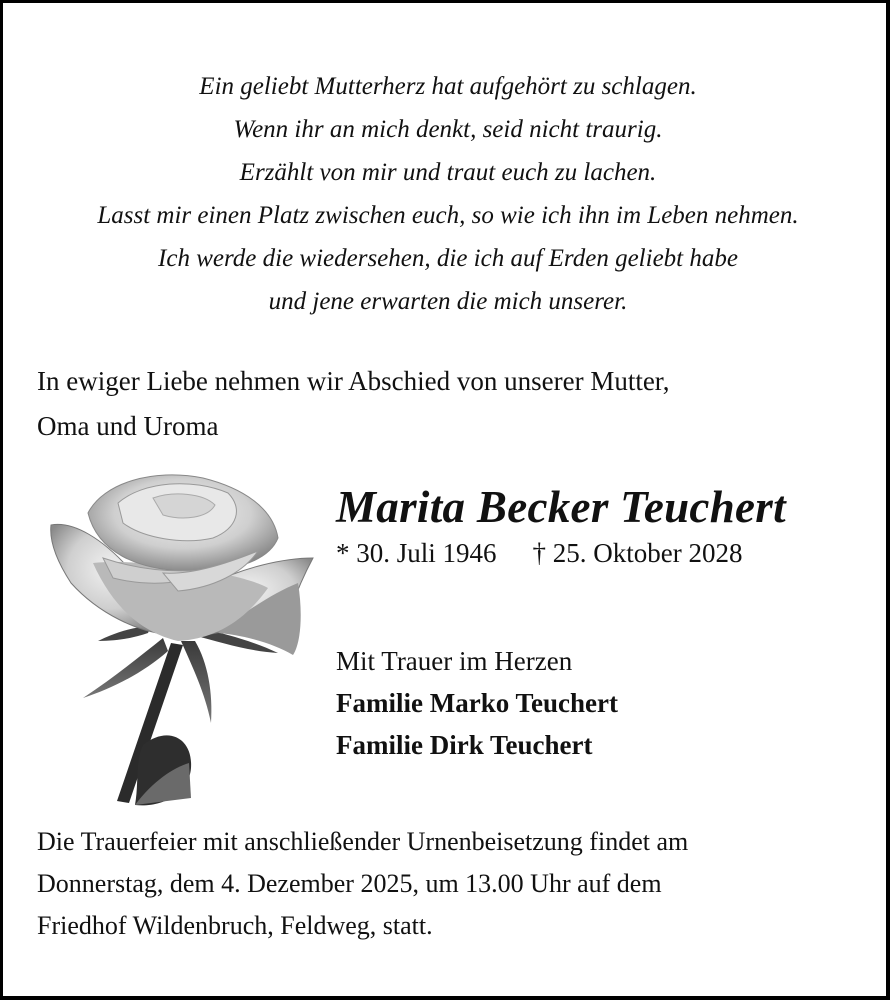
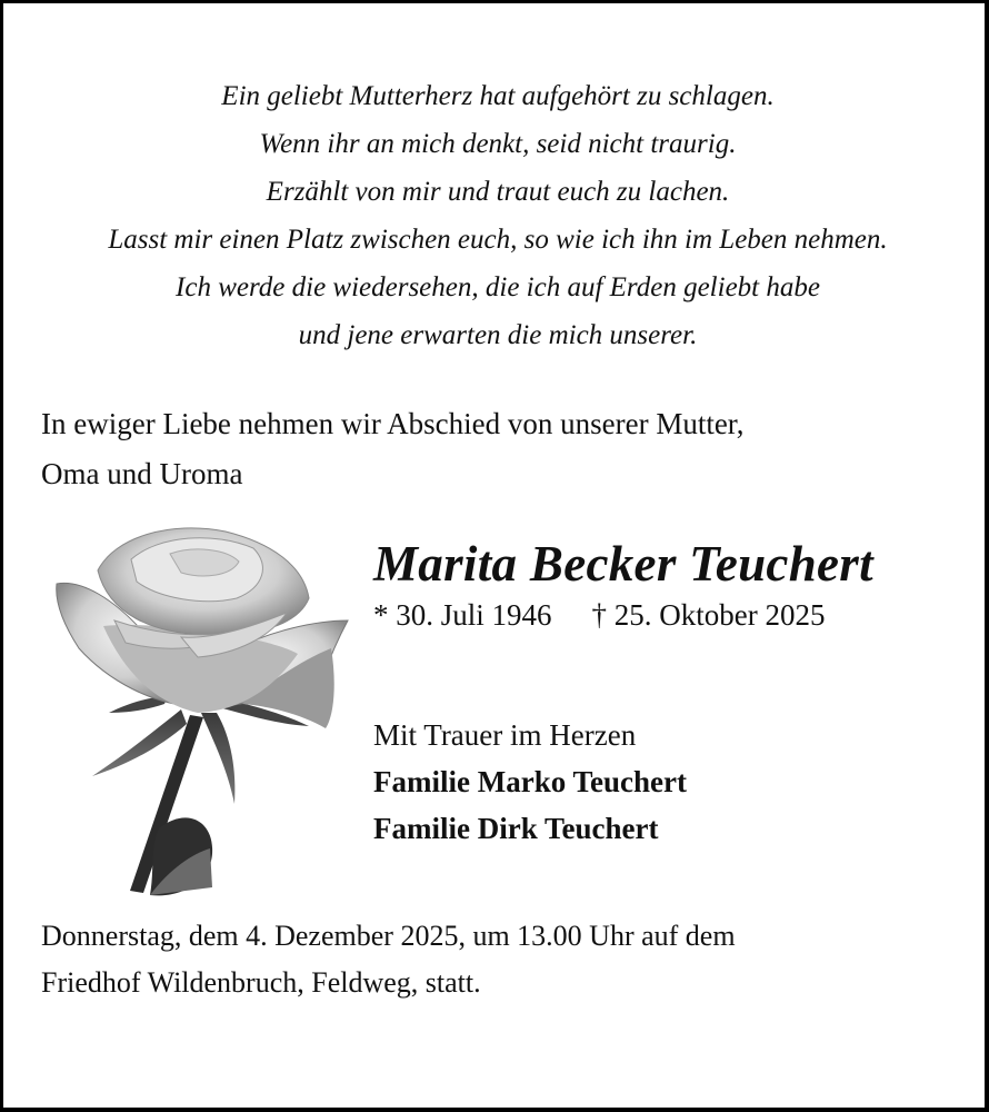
  Ein geliebt Mutterherz hat aufgehört zu schlagen.
  Wenn ihr an mich denkt, seid nicht traurig.
  Erzählt von mir und traut euch zu lachen.
  Lasst mir einen Platz zwischen euch, so wie ich ihn im Leben nehmen.
  Ich werde die wiedersehen, die ich auf Erden geliebt habe
  und jene erwarten die mich unserer.
  In ewiger Liebe nehmen wir Abschied von unserer Mutter,
  Oma und Uroma
  Marita Becker Teuchert
- * 30. Juli 1946 † 25. Oktober 2028
+ * 30. Juli 1946 † 25. Oktober 2025
  Mit Trauer im Herzen
  Familie Marko Teuchert
  Familie Dirk Teuchert
- Die Trauerfeier mit anschließender Urnenbeisetzung findet am
  Donnerstag, dem 4. Dezember 2025, um 13.00 Uhr auf dem
  Friedhof Wildenbruch, Feldweg, statt.
